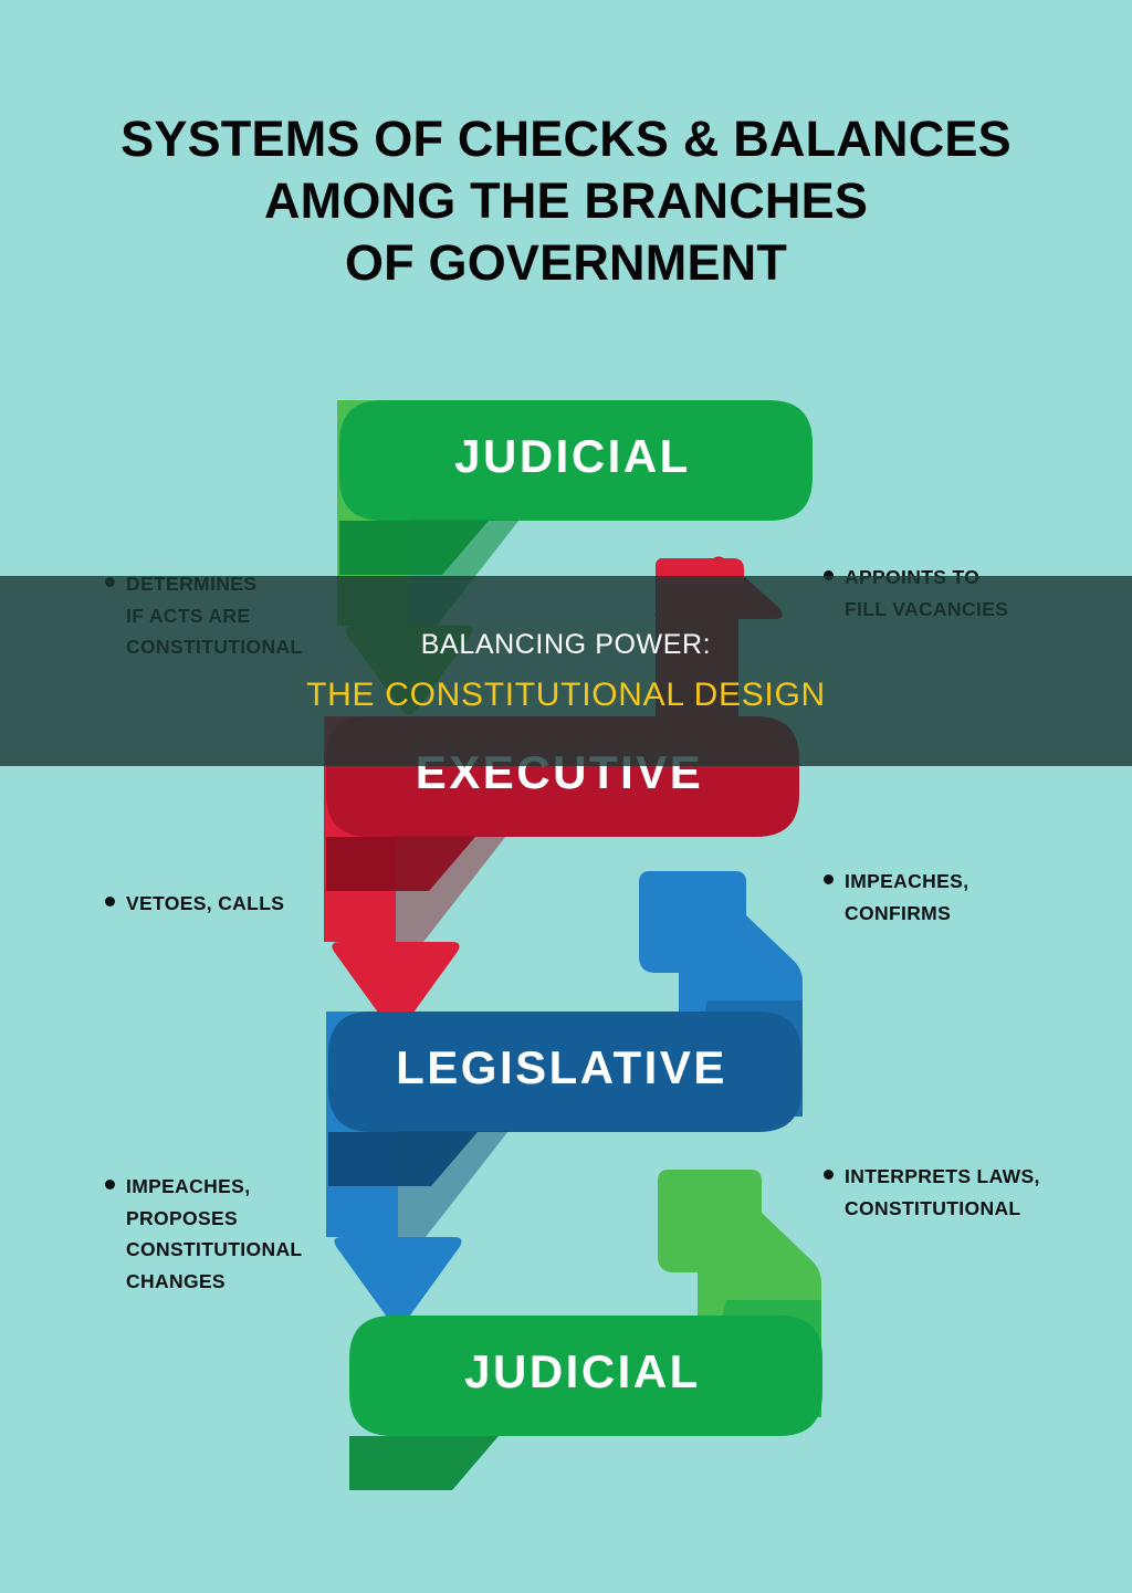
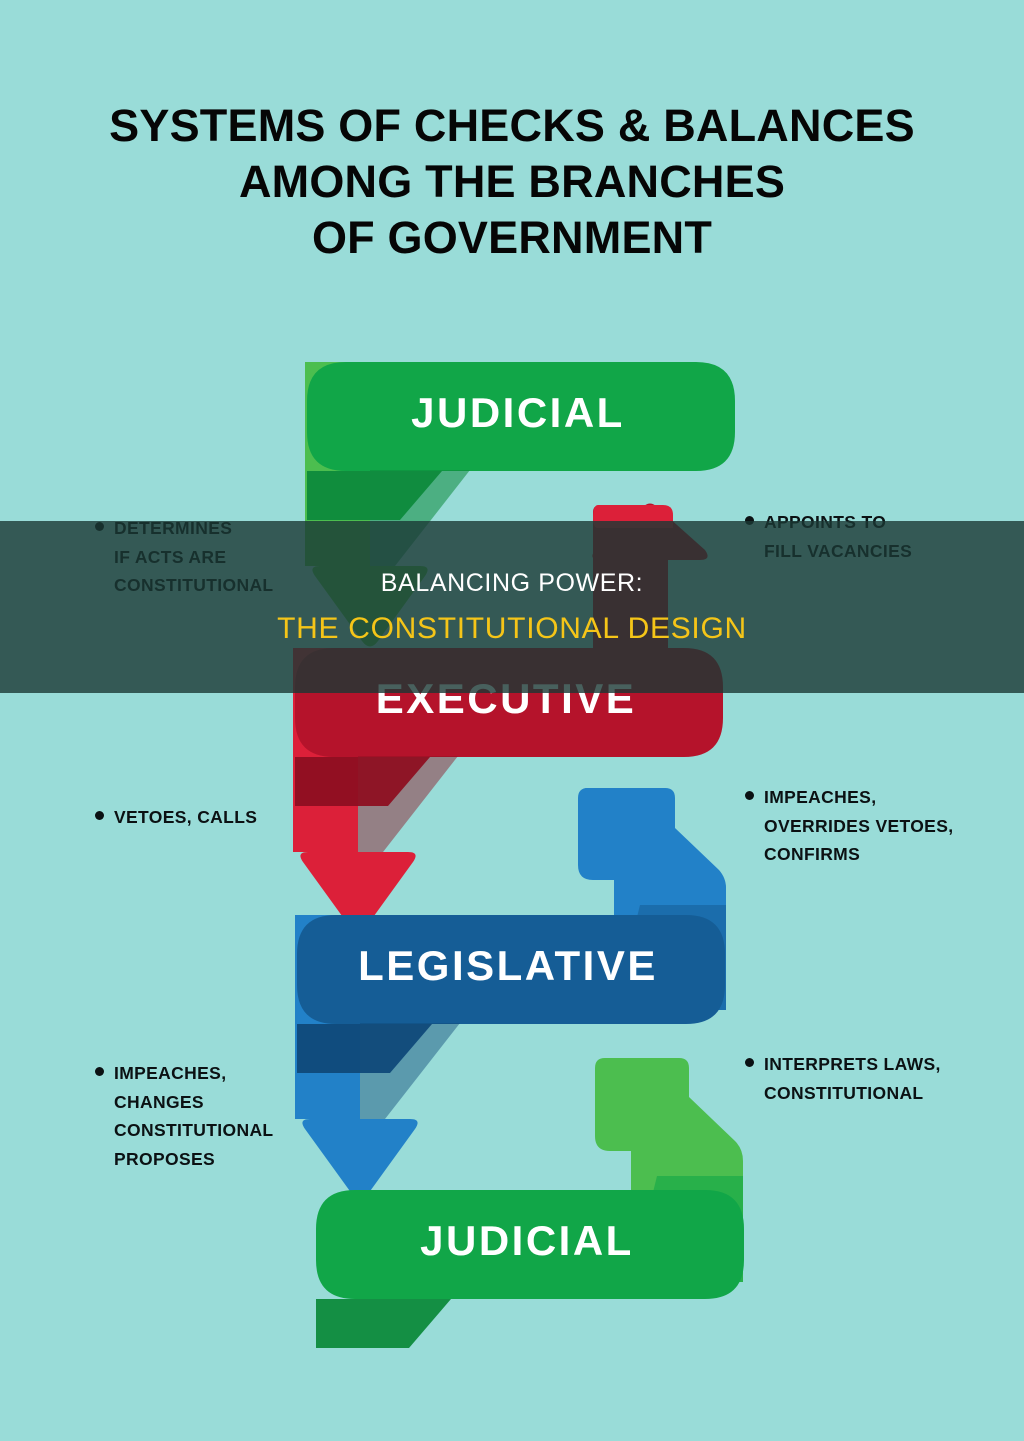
  SYSTEMS OF CHECKS & BALANCES
  AMONG THE BRANCHES
  OF GOVERNMENT
  JUDICIAL
  EXECUTIVE
  LEGISLATIVE
  JUDICIAL
  DETERMINES
  IF ACTS ARE
  CONSTITUTIONAL
  APPOINTS TO
  FILL VACANCIES
  VETOES, CALLS
  IMPEACHES,
+ OVERRIDES VETOES,
  CONFIRMS
  IMPEACHES,
- PROPOSES
+ CHANGES
  CONSTITUTIONAL
- CHANGES
+ PROPOSES
  INTERPRETS LAWS,
  CONSTITUTIONAL
  BALANCING POWER:
  THE CONSTITUTIONAL DESIGN
